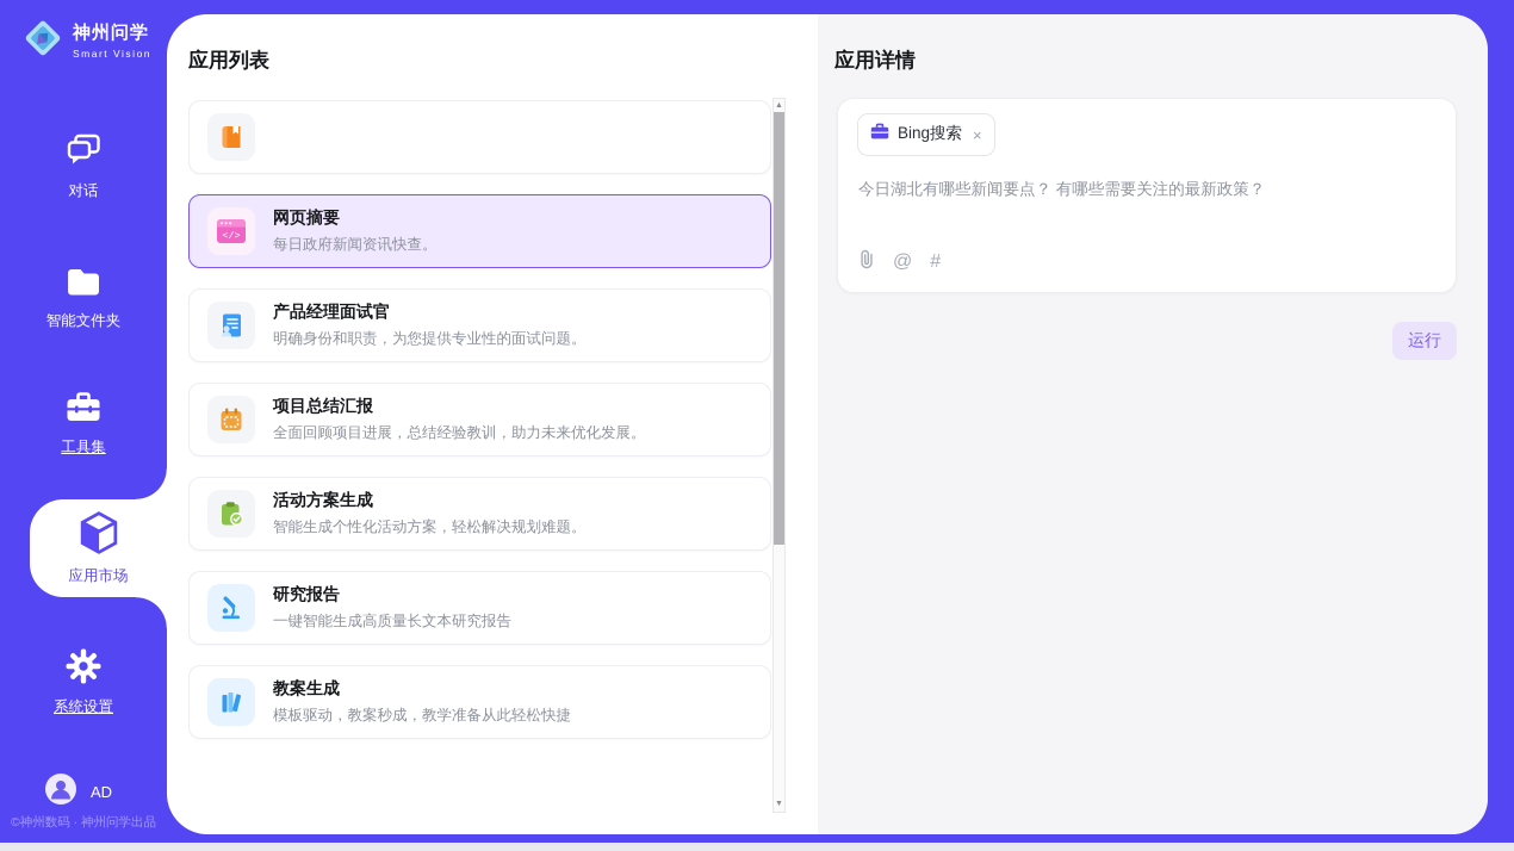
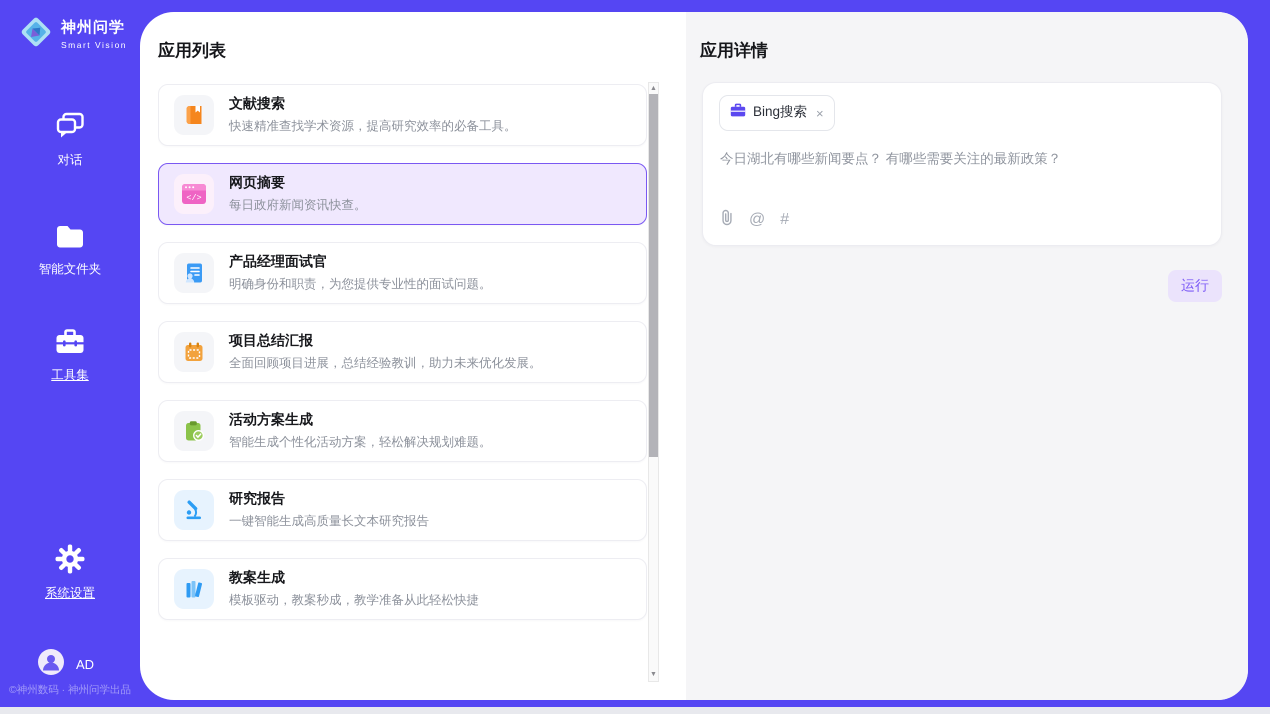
  神州问学
  Smart Vision
  对话
  智能文件夹
  工具集
- 应用市场
  系统设置
  AD
  ©神州数码 · 神州问学出品
  应用列表
+ 文献搜索
+ 快速精准查找学术资源，提高研究效率的必备工具。
  </>
  网页摘要
  每日政府新闻资讯快查。
  产品经理面试官
  明确身份和职责，为您提供专业性的面试问题。
  项目总结汇报
  全面回顾项目进展，总结经验教训，助力未来优化发展。
  活动方案生成
  智能生成个性化活动方案，轻松解决规划难题。
  研究报告
  一键智能生成高质量长文本研究报告
  教案生成
  模板驱动，教案秒成，教学准备从此轻松快捷
  应用详情
  Bing搜索
  ×
  今日湖北有哪些新闻要点？ 有哪些需要关注的最新政策？
  @
  #
  运行
